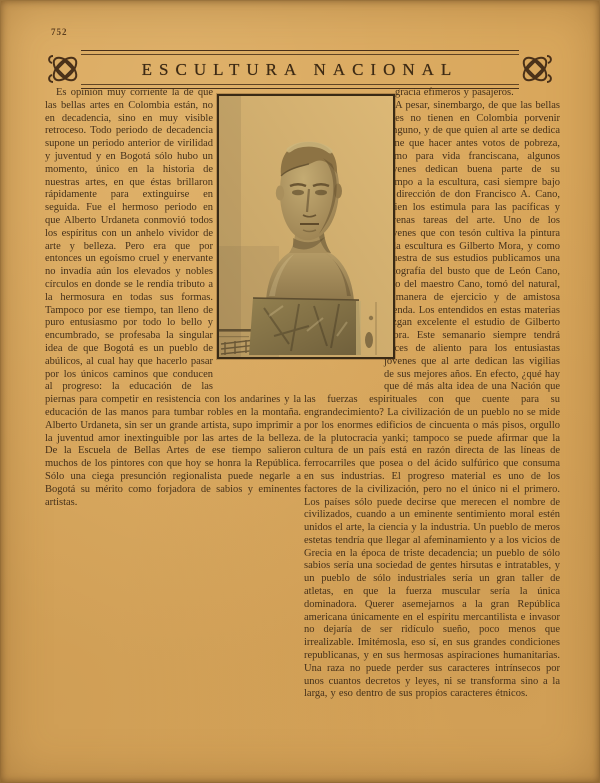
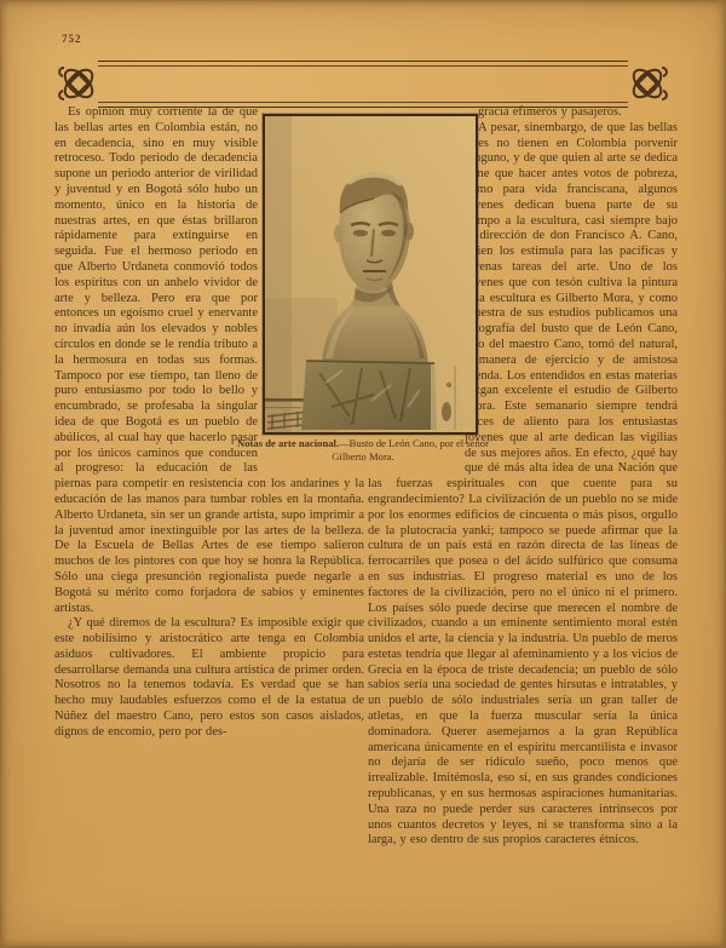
  752
- ESCULTURA NACIONAL
  Es opinión muy corriente la de que las bellas artes en Colombia están, no en decadencia, sino en muy visible retroceso. Todo periodo de decadencia supone un periodo anterior de virilidad y juventud y en Bogotá sólo hubo un momento, único en la historia de nuestras artes, en que éstas brillaron rápidamente para extinguirse en seguida. Fue el hermoso periodo en que Alberto Urdaneta conmovió todos los espíritus con un anhelo vividor de arte y belleza. Pero era que por entonces un egoísmo cruel y enervante no invadía aún los elevados y nobles círculos en donde se le rendía tributo a la hermosura en todas sus formas. Tampoco por ese tiempo, tan lleno de puro entusiasmo por todo lo bello y encumbrado, se profesaba la singular idea de que Bogotá es un pueblo de abúlicos, al cual hay que hacerlo pasar por los únicos caminos que conducen al progreso: la educación de las piernas para competir en resistencia con los andarines y la educación de las manos para tumbar robles en la montaña. Alberto Urdaneta, sin ser un grande artista, supo imprimir a la juventud amor inextinguible por las artes de la belleza. De la Escuela de Bellas Artes de ese tiempo salieron muchos de los pintores con que hoy se honra la República. Sólo una ciega presunción regionalista puede negarle a Bogotá su mérito como forjadora de sabios y eminentes artistas.
+ ¿Y qué diremos de la escultura? Es imposible exigir que este nobilísimo y aristocrático arte tenga en Colombia asiduos cultivadores. El ambiente propicio para desarrollarse demanda una cultura artística de primer orden. Nosotros no la tenemos todavía. Es verdad que se han hecho muy laudables esfuerzos como el de la estatua de Núñez del maestro Cano, pero estos son casos aislados, dignos de encomio, pero por des-
  gracia efímeros y pasajeros.
  A pesar, sinembargo, de que las bellas es no tienen en Colombia porvenir guno, y de que quien al arte se dedica ne que hacer antes votos de pobreza, mo para vida franciscana, algunos enes dedican buena parte de su mpo a la escultura, casi siempre bajo dirección de don Francisco A. Cano, ien los estimula para las pacíficas y enas tareas del arte. Uno de los enes que con tesón cultiva la pintura a escultura es Gilberto Mora, y como estra de sus estudios publicamos una ografía del busto que de León Cano, o del maestro Cano, tomó del natural, manera de ejercicio y de amistosa enda. Los entendidos en estas materias gan excelente el estudio de Gilberto ora. Este semanario siempre tendrá ces de aliento para los entusiastas jóvenes que al arte dedican las vigilias de sus mejores años. En efecto, ¿qué hay que dé más alta idea de una Nación que las fuerzas espirituales con que cuente para su engrandecimiento? La civilización de un pueblo no se mide por los enormes edificios de cincuenta o más pisos, orgullo de la plutocracia yanki; tampoco se puede afirmar que la cultura de un país está en razón directa de las líneas de ferrocarriles que posea o del ácido sulfúrico que consuma en sus industrias. El progreso material es uno de los factores de la civilización, pero no el único ni el primero. Los países sólo puede decirse que merecen el nombre de civilizados, cuando a un eminente sentimiento moral estén unidos el arte, la ciencia y la industria. Un pueblo de meros estetas tendría que llegar al afeminamiento y a los vicios de Grecia en la época de triste decadencia; un pueblo de sólo sabios sería una sociedad de gentes hirsutas e intratables, y un pueblo de sólo industriales sería un gran taller de atletas, en que la fuerza muscular sería la única dominadora. Querer asemejarnos a la gran República americana únicamente en el espíritu mercantilista e invasor no dejaría de ser ridículo sueño, poco menos que irrealizable. Imitémosla, eso sí, en sus grandes condiciones republicanas, y en sus hermosas aspiraciones humanitarias. Una raza no puede perder sus caracteres intrínsecos por unos cuantos decretos y leyes, ni se transforma sino a la larga, y eso dentro de sus propios caracteres étnicos.
+ Notas de arte nacional.—Busto de León Cano, por el señor
+ Gilberto Mora.
